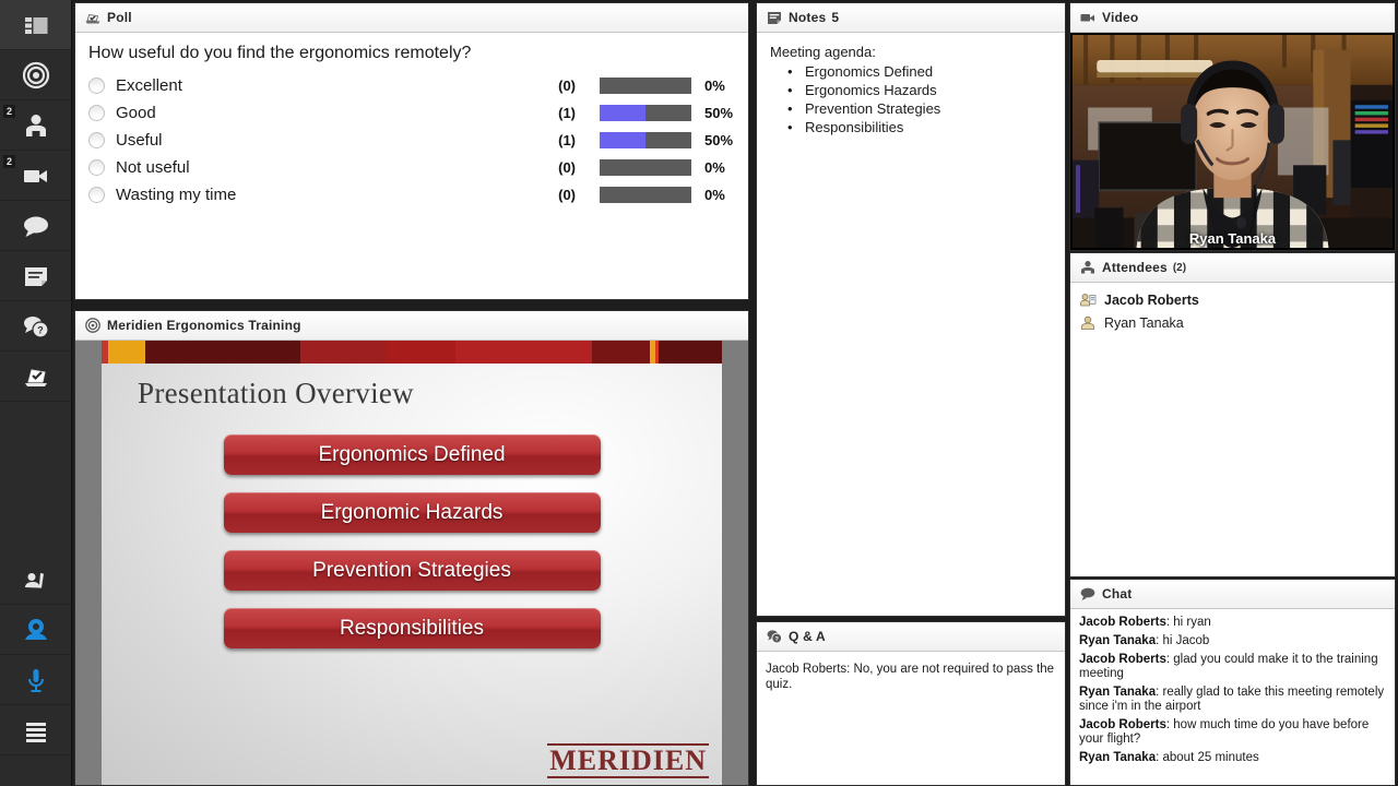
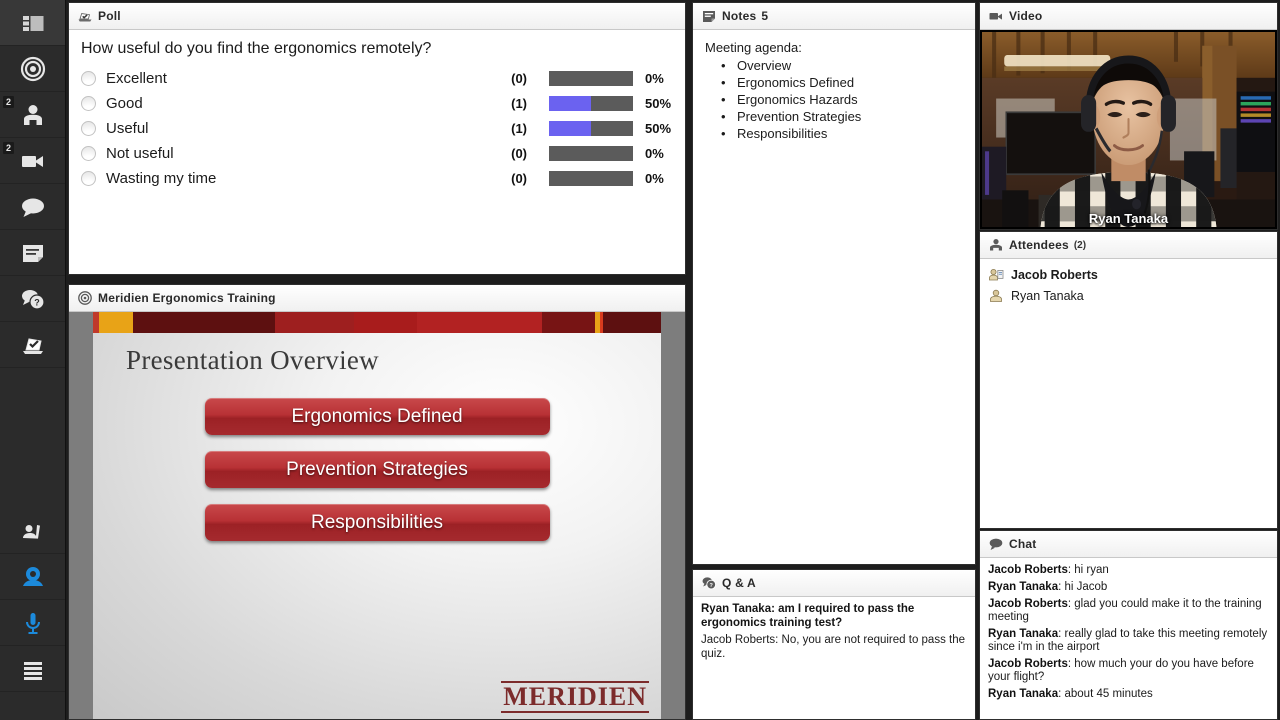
  2
  2
  ?
  Poll
  How useful do you find the ergonomics remotely?
  Excellent
  (0)
  0%
  Good
  (1)
  50%
  Useful
  (1)
  50%
  Not useful
  (0)
  0%
  Wasting my time
  (0)
  0%
  Meridien Ergonomics Training
  Presentation Overview
  Ergonomics Defined
- Ergonomic Hazards
  Prevention Strategies
  Responsibilities
  MERIDIEN
  Notes
  5
  Meeting agenda:
+ Overview
  Ergonomics Defined
  Ergonomics Hazards
  Prevention Strategies
  Responsibilities
  Q & A
+ Ryan Tanaka: am I required to pass the ergonomics training test?
  Jacob Roberts: No, you are not required to pass the quiz.
  Video
  Ryan Tanaka
  Attendees
  (2)
  Jacob Roberts
  Ryan Tanaka
  Chat
  Jacob Roberts: hi ryan
  Ryan Tanaka: hi Jacob
  Jacob Roberts: glad you could make it to the training meeting
  Ryan Tanaka: really glad to take this meeting remotely since i'm in the airport
- Jacob Roberts: how much time do you have before your flight?
+ Jacob Roberts: how much your do you have before your flight?
- Ryan Tanaka: about 25 minutes
+ Ryan Tanaka: about 45 minutes
